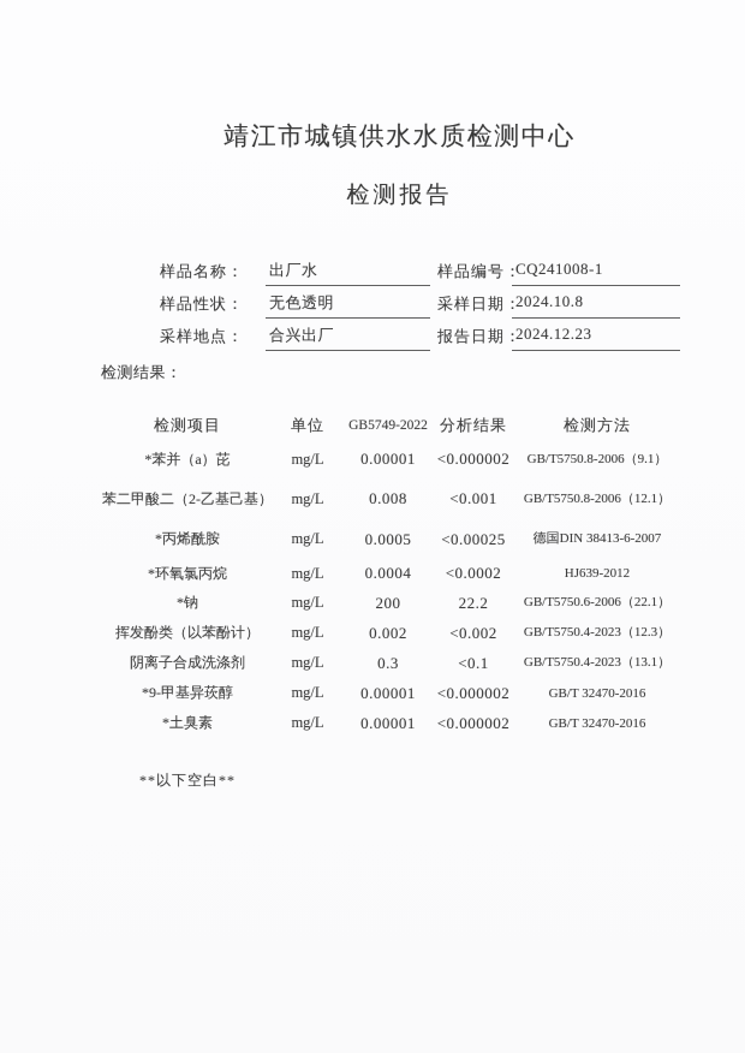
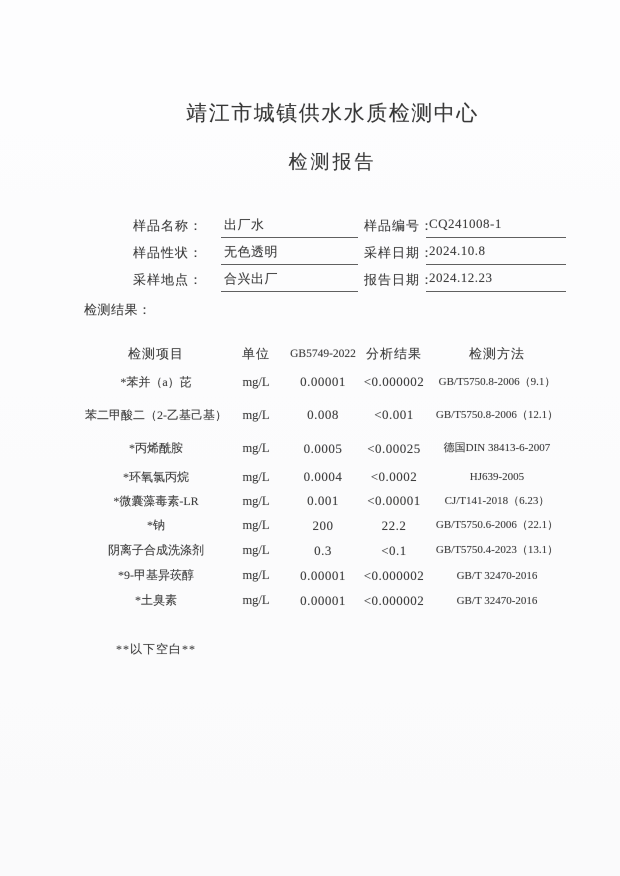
  靖江市城镇供水水质检测中心
  检测报告
  样品名称：
  出厂水
  样品编号：
  CQ241008-1
  样品性状：
  无色透明
  采样日期：
  2024.10.8
  采样地点：
  合兴出厂
  报告日期：
  2024.12.23
  检测结果：
  检测项目	单位	GB5749-2022	分析结果	检测方法
  *苯并（a）芘	mg/L	0.00001	<0.000002	GB/T5750.8-2006（9.1）
  苯二甲酸二（2-乙基己基）	mg/L	0.008	<0.001	GB/T5750.8-2006（12.1）
  *丙烯酰胺	mg/L	0.0005	<0.00025	德国DIN 38413-6-2007
- *环氧氯丙烷	mg/L	0.0004	<0.0002	HJ639-2012
+ *环氧氯丙烷	mg/L	0.0004	<0.0002	HJ639-2005
+ *微囊藻毒素-LR	mg/L	0.001	<0.00001	CJ/T141-2018（6.23）
  *钠	mg/L	200	22.2	GB/T5750.6-2006（22.1）
- 挥发酚类（以苯酚计）	mg/L	0.002	<0.002	GB/T5750.4-2023（12.3）
  阴离子合成洗涤剂	mg/L	0.3	<0.1	GB/T5750.4-2023（13.1）
  *9-甲基异莰醇	mg/L	0.00001	<0.000002	GB/T 32470-2016
  *土臭素	mg/L	0.00001	<0.000002	GB/T 32470-2016
  **以下空白**
